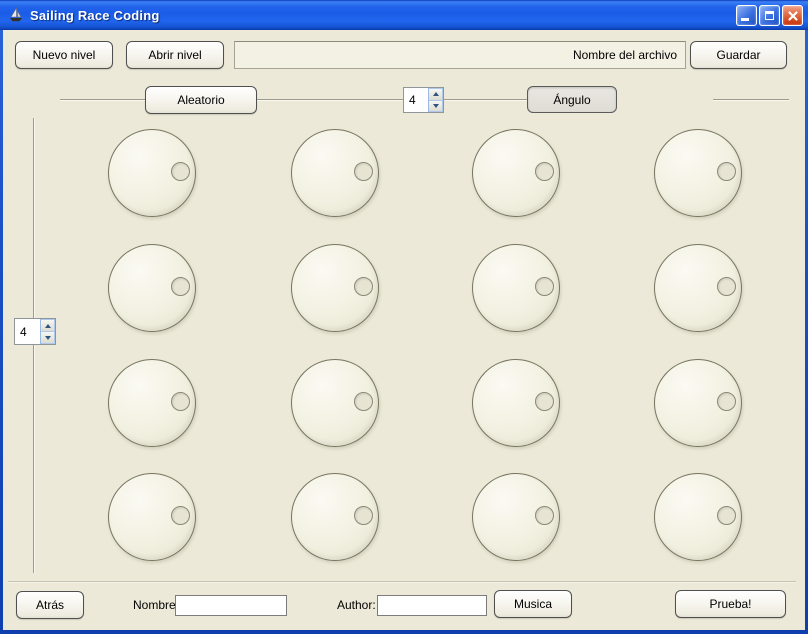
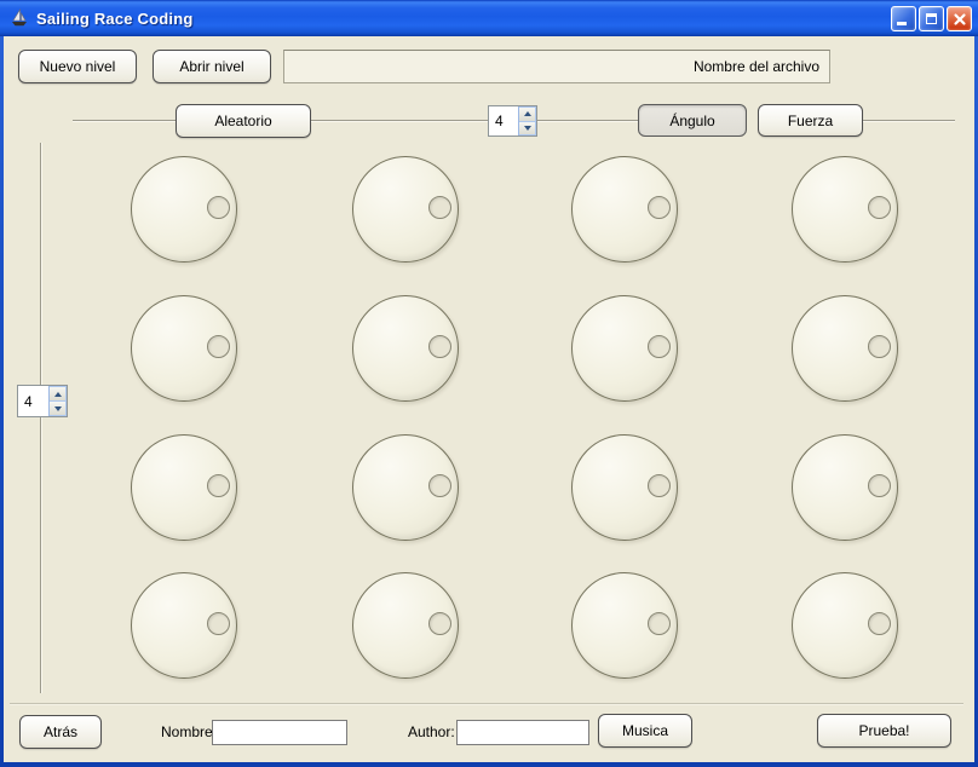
  Sailing Race Coding
  Nuevo nivel
  Abrir nivel
  Nombre del archivo
- Guardar
  Aleatorio
  4
  Ángulo
+ Fuerza
  4
  Atrás
  Nombre
  Author:
  Musica
  Prueba!
